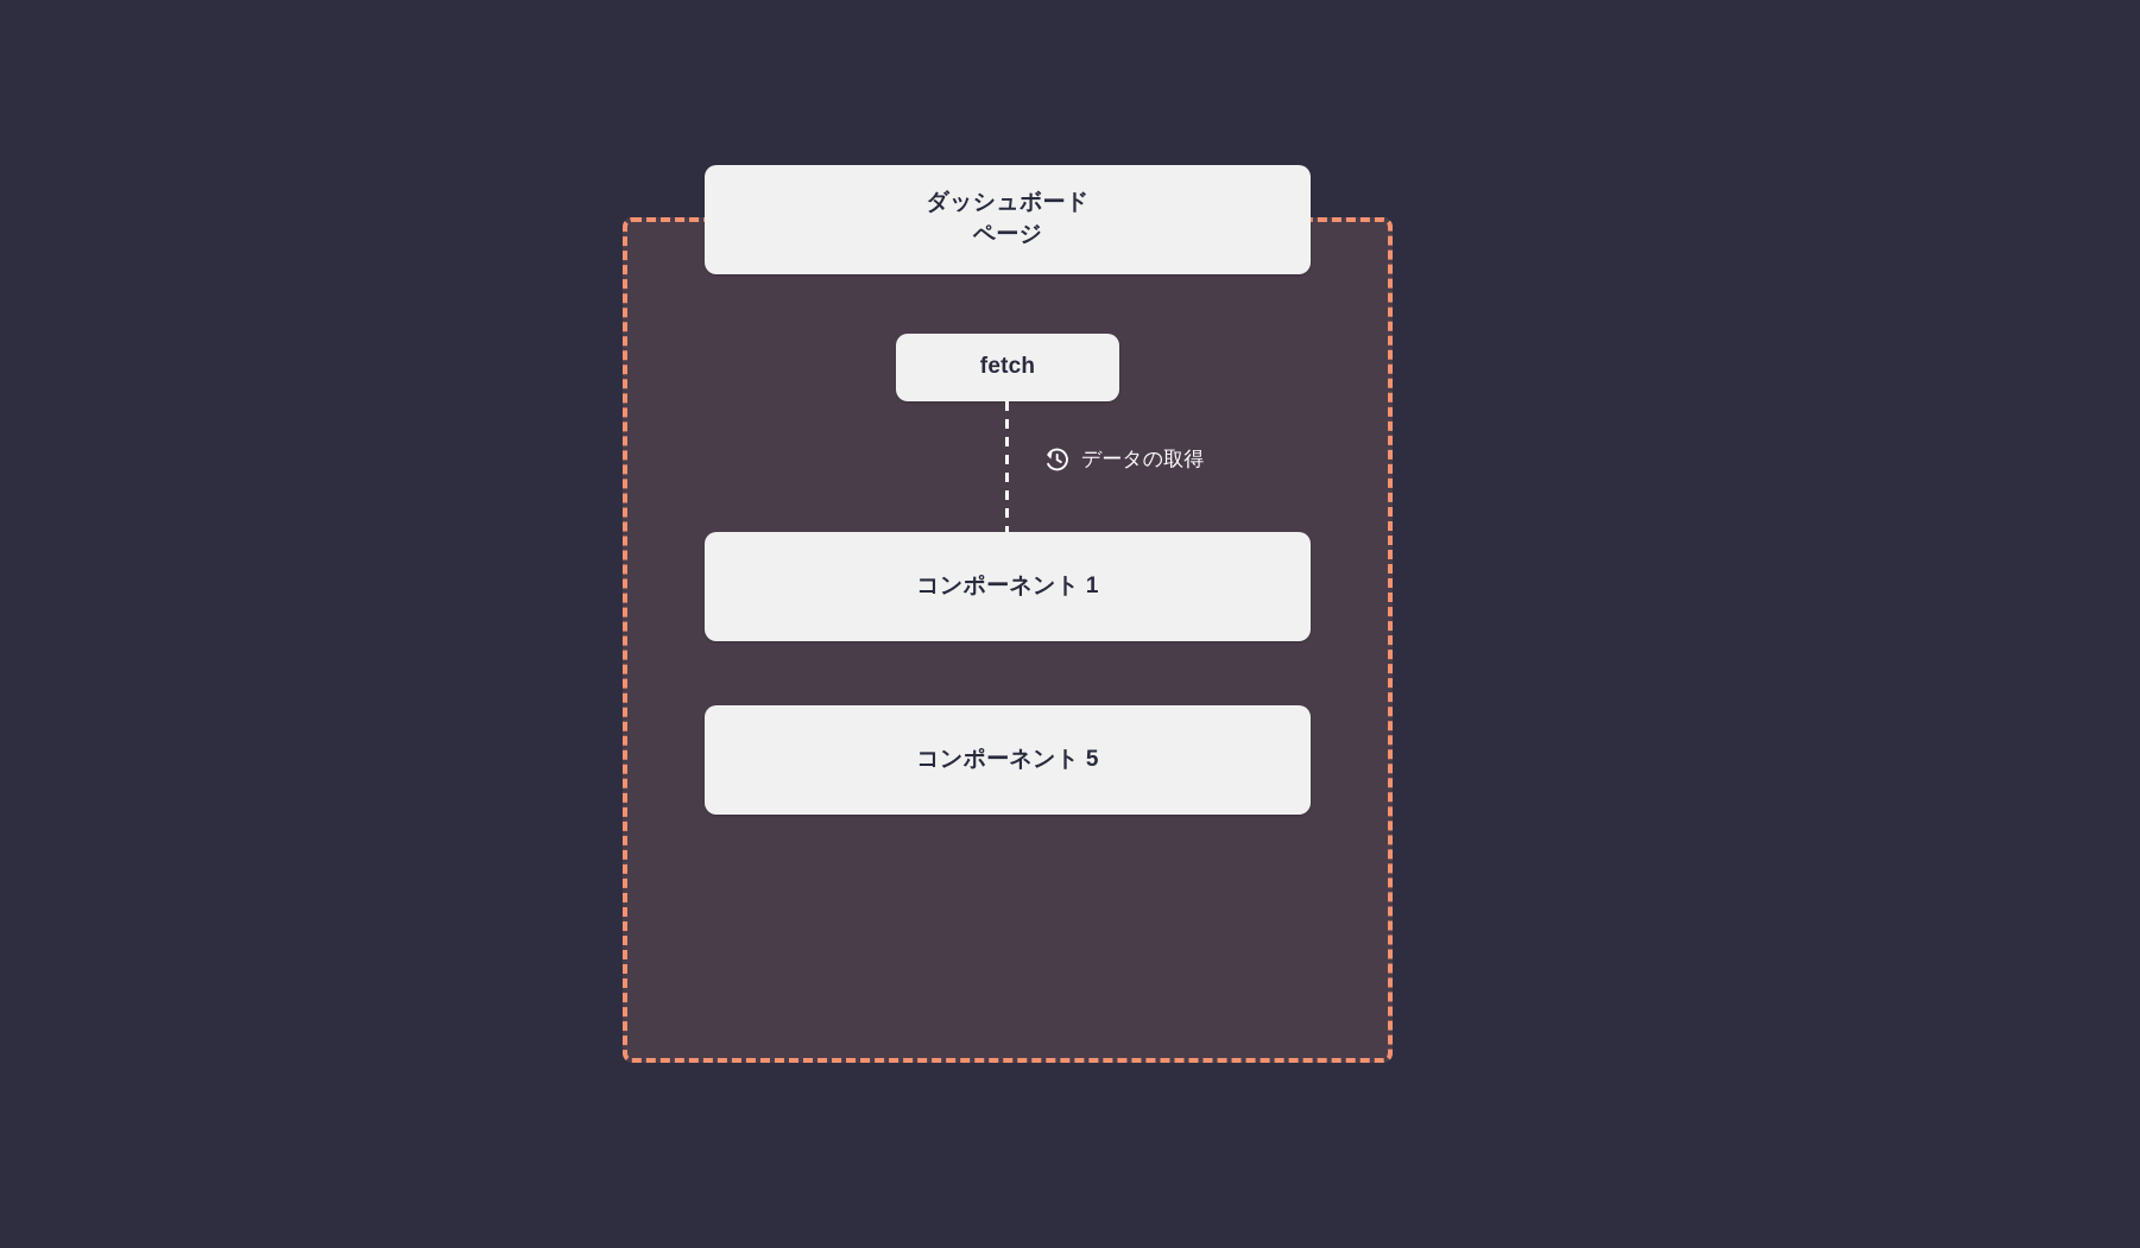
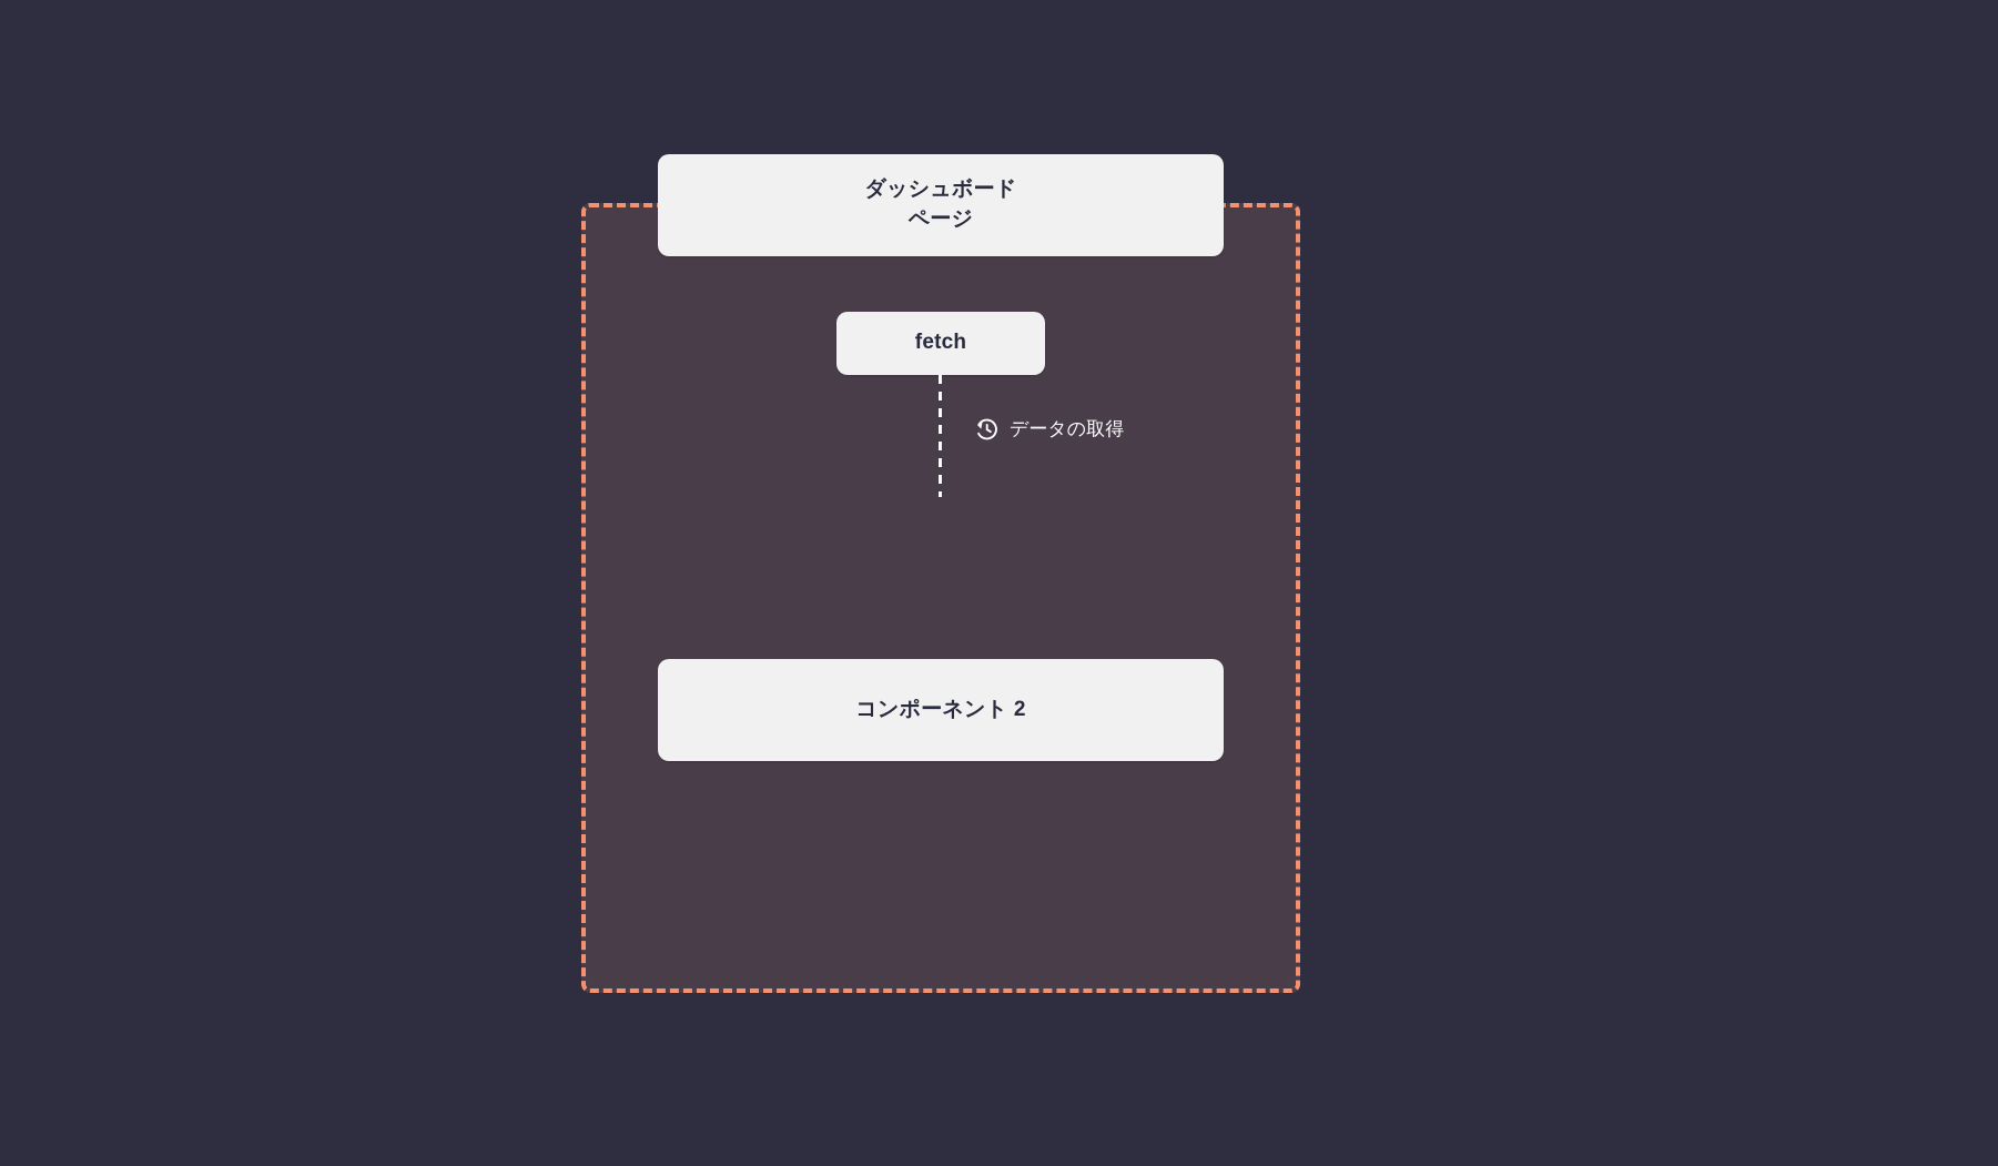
  ダッシュボード
  ページ
  fetch
  データの取得
- コンポーネント 1
- コンポーネント 5
+ コンポーネント 2
